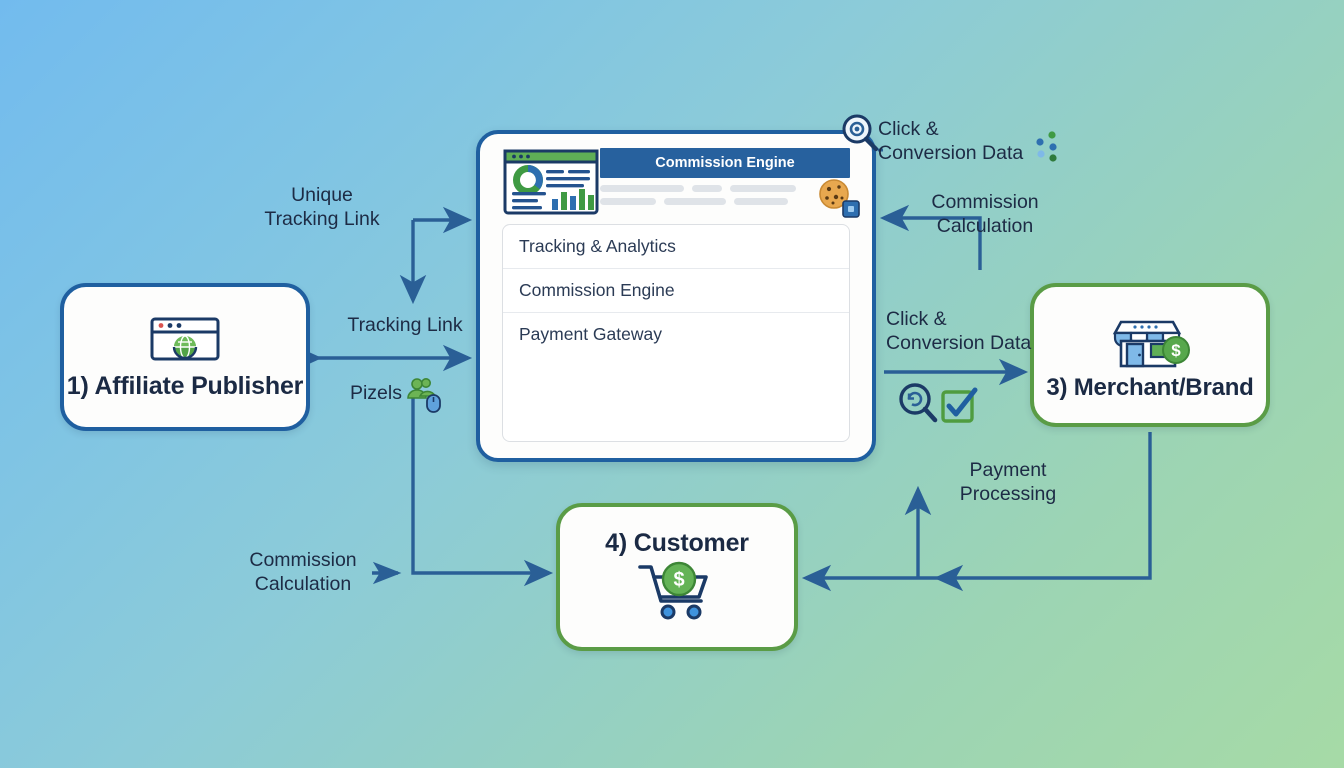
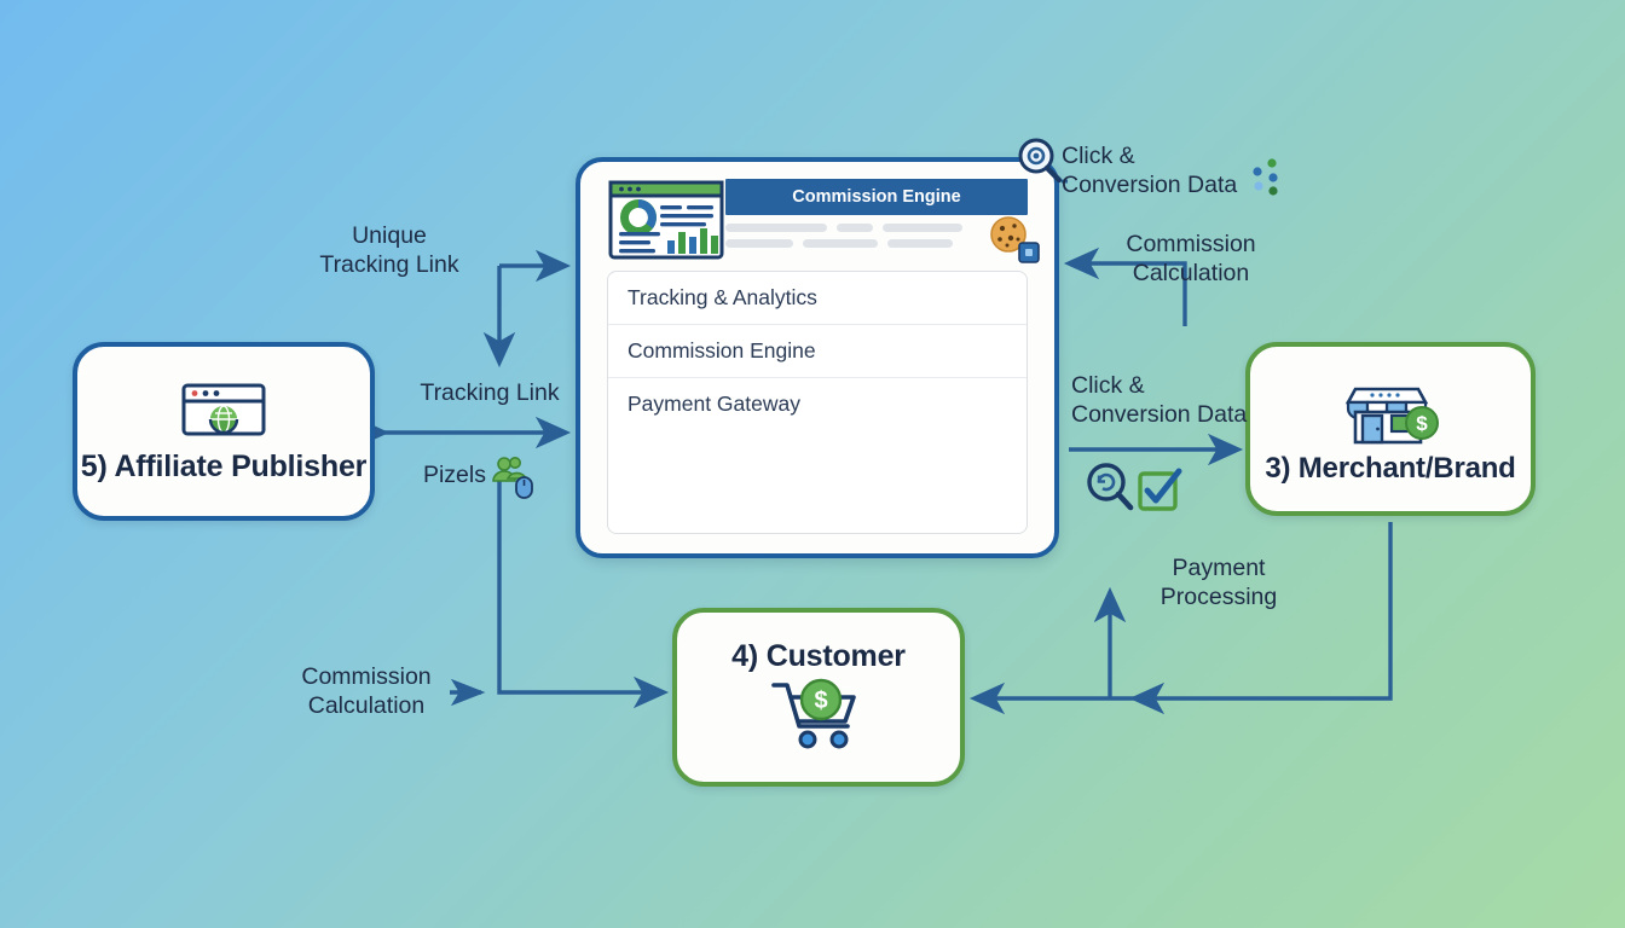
- 1) Affiliate Publisher
+ 5) Affiliate Publisher
  Commission Engine
  Tracking & Analytics
  Commission Engine
  Payment Gateway
  $
  3) Merchant/Brand
  4) Customer
  $
  Unique
  Tracking Link
  Tracking Link
  Pizels
  Click &
  Conversion Data
  Commission
  Calculation
  Click &
  Conversion Data
  Payment
  Processing
  Commission
  Calculation
